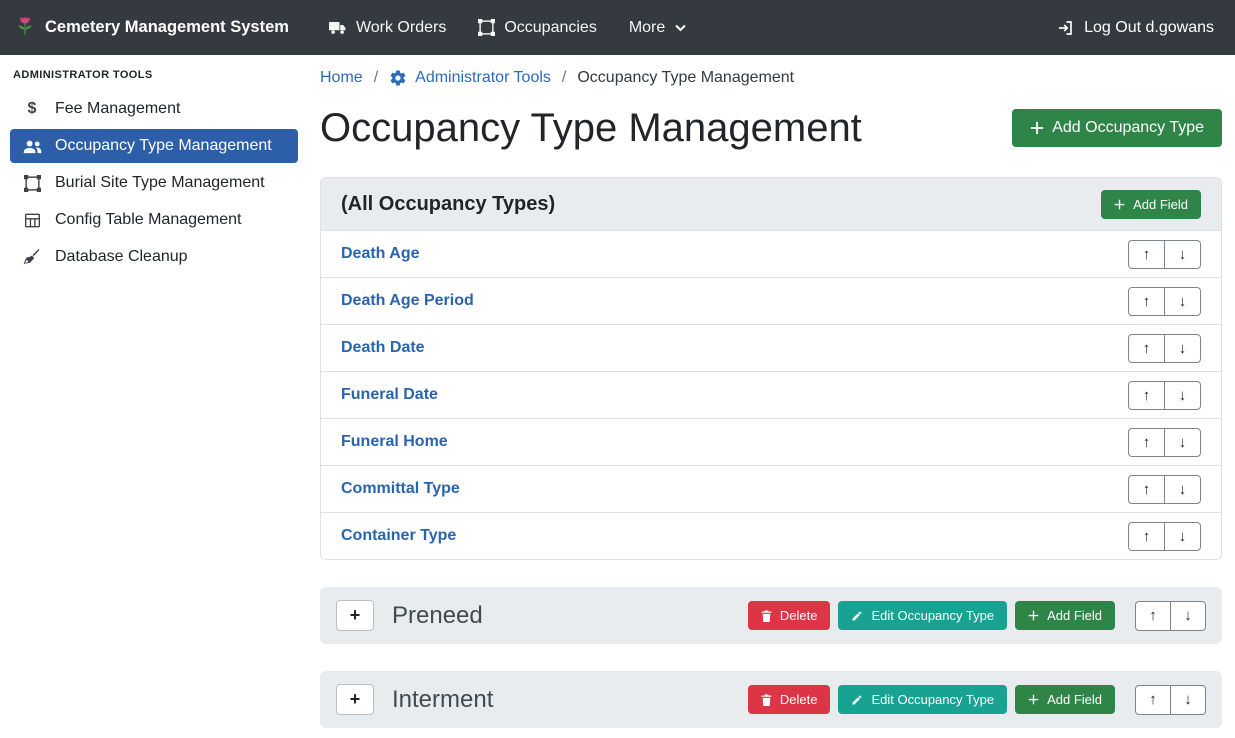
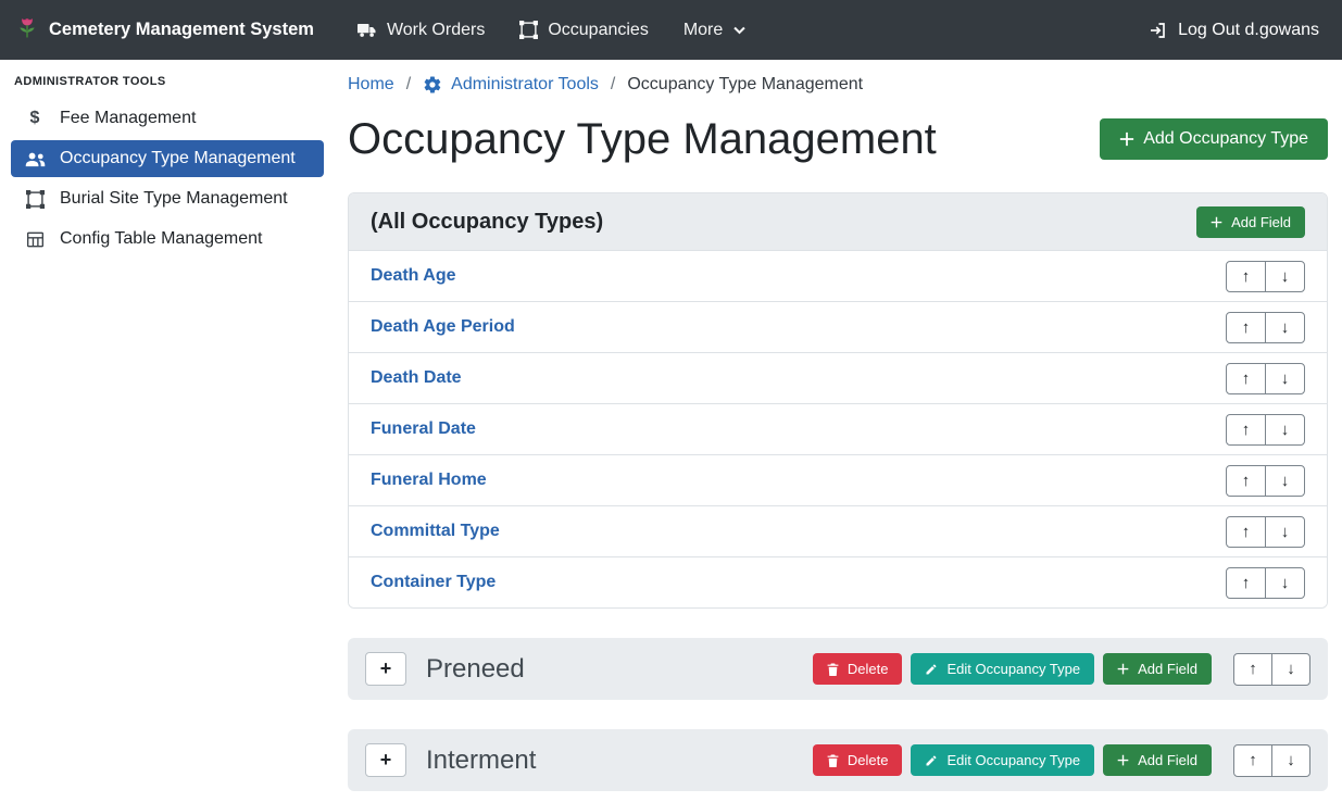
  Cemetery Management System
  Work Orders
  Occupancies
  More
  Log Out d.gowans
  ADMINISTRATOR TOOLS
  $
  Fee Management
  Occupancy Type Management
  Burial Site Type Management
  Config Table Management
- Database Cleanup
  Home
  /
  Administrator Tools
  /
  Occupancy Type Management
  Occupancy Type Management
  Add Occupancy Type
  (All Occupancy Types)
  Add Field
  Death Age
  ↑
  ↓
  Death Age Period
  ↑
  ↓
  Death Date
  ↑
  ↓
  Funeral Date
  ↑
  ↓
  Funeral Home
  ↑
  ↓
  Committal Type
  ↑
  ↓
  Container Type
  ↑
  ↓
  +
  Preneed
  Delete
  Edit Occupancy Type
  Add Field
  ↑
  ↓
  +
  Interment
  Delete
  Edit Occupancy Type
  Add Field
  ↑
  ↓
